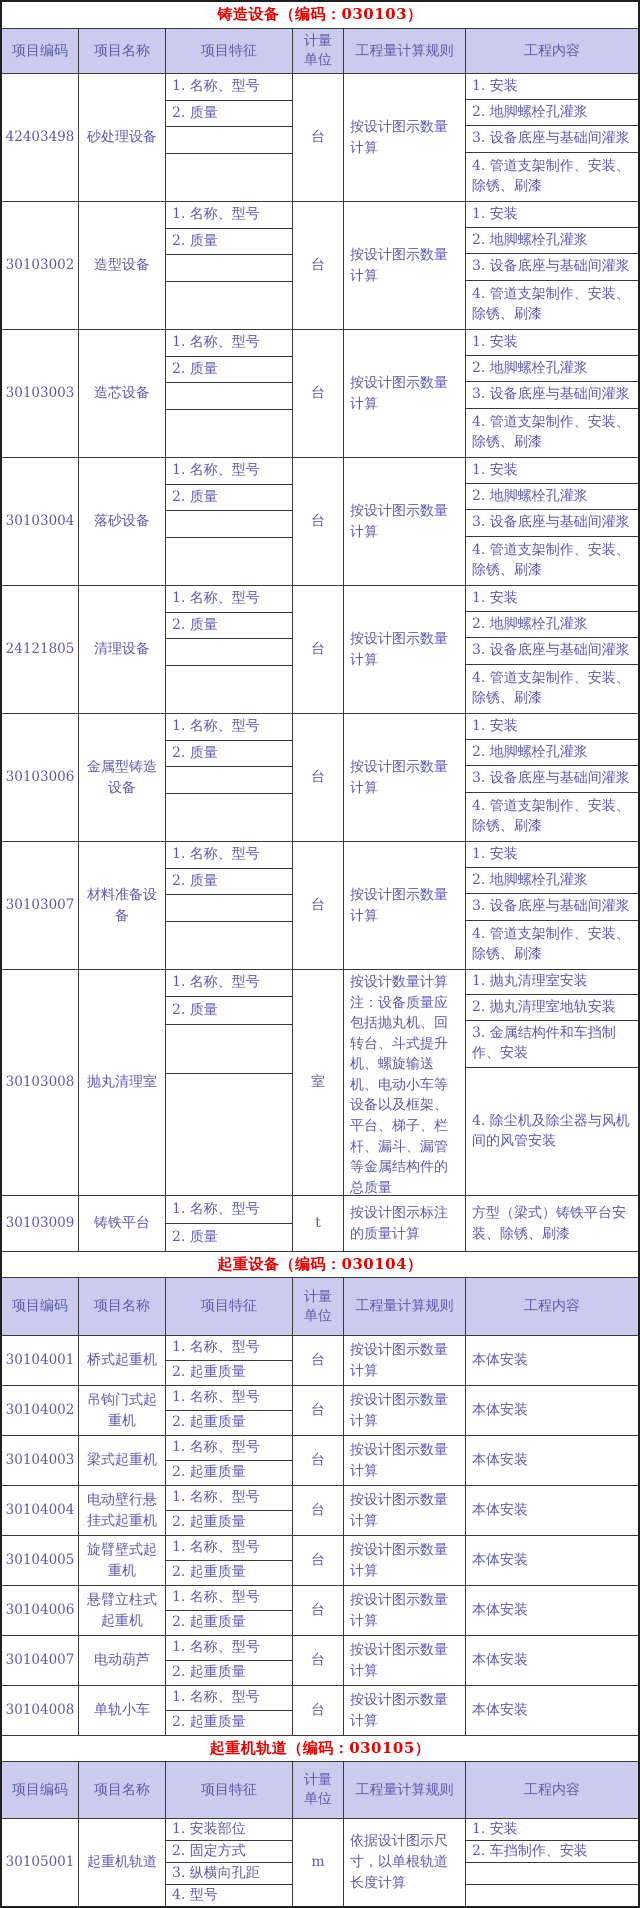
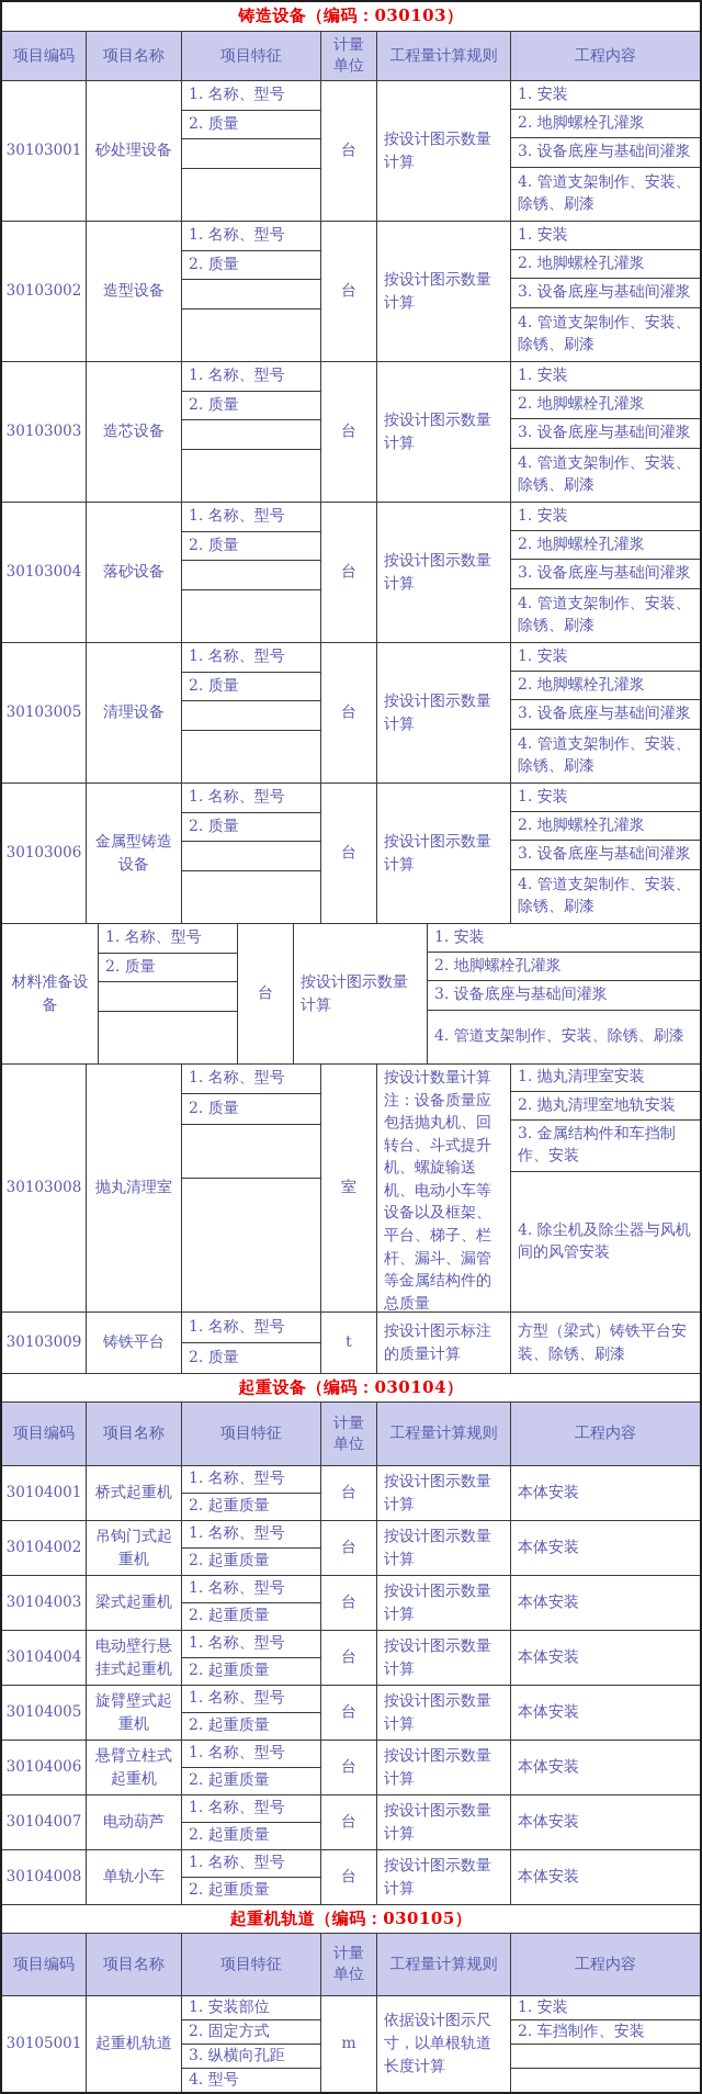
  铸造设备（编码：030103）
  项目编码
  项目名称
  项目特征
  计量单位
  工程量计算规则
  工程内容
- 42403498
+ 30103001
  砂处理设备
  1. 名称、型号
  2. 质量
  台
  按设计图示数量计算
  1. 安装
  2. 地脚螺栓孔灌浆
  3. 设备底座与基础间灌浆
  4. 管道支架制作、安装、除锈、刷漆
  30103002
  造型设备
  1. 名称、型号
  2. 质量
  台
  按设计图示数量计算
  1. 安装
  2. 地脚螺栓孔灌浆
  3. 设备底座与基础间灌浆
  4. 管道支架制作、安装、除锈、刷漆
  30103003
  造芯设备
  1. 名称、型号
  2. 质量
  台
  按设计图示数量计算
  1. 安装
  2. 地脚螺栓孔灌浆
  3. 设备底座与基础间灌浆
  4. 管道支架制作、安装、除锈、刷漆
  30103004
  落砂设备
  1. 名称、型号
  2. 质量
  台
  按设计图示数量计算
  1. 安装
  2. 地脚螺栓孔灌浆
  3. 设备底座与基础间灌浆
  4. 管道支架制作、安装、除锈、刷漆
- 24121805
+ 30103005
  清理设备
  1. 名称、型号
  2. 质量
  台
  按设计图示数量计算
  1. 安装
  2. 地脚螺栓孔灌浆
  3. 设备底座与基础间灌浆
  4. 管道支架制作、安装、除锈、刷漆
  30103006
  金属型铸造设备
  1. 名称、型号
  2. 质量
  台
  按设计图示数量计算
  1. 安装
  2. 地脚螺栓孔灌浆
  3. 设备底座与基础间灌浆
  4. 管道支架制作、安装、除锈、刷漆
- 30103007
  材料准备设备
  1. 名称、型号
  2. 质量
  台
  按设计图示数量计算
  1. 安装
  2. 地脚螺栓孔灌浆
  3. 设备底座与基础间灌浆
  4. 管道支架制作、安装、除锈、刷漆
  30103008
  抛丸清理室
  1. 名称、型号
  2. 质量
  室
  按设计数量计算
  注：设备质量应包括抛丸机、回转台、斗式提升机、螺旋输送机、电动小车等设备以及框架、平台、梯子、栏杆、漏斗、漏管等金属结构件的总质量
  1. 抛丸清理室安装
  2. 抛丸清理室地轨安装
  3. 金属结构件和车挡制作、安装
  4. 除尘机及除尘器与风机间的风管安装
  30103009
  铸铁平台
  1. 名称、型号
  2. 质量
  t
  按设计图示标注的质量计算
  方型（梁式）铸铁平台安装、除锈、刷漆
  起重设备（编码：030104）
  项目编码
  项目名称
  项目特征
  计量单位
  工程量计算规则
  工程内容
  30104001
  桥式起重机
  1. 名称、型号
  2. 起重质量
  台
  按设计图示数量计算
  本体安装
  30104002
  吊钩门式起重机
  1. 名称、型号
  2. 起重质量
  台
  按设计图示数量计算
  本体安装
  30104003
  梁式起重机
  1. 名称、型号
  2. 起重质量
  台
  按设计图示数量计算
  本体安装
  30104004
  电动壁行悬挂式起重机
  1. 名称、型号
  2. 起重质量
  台
  按设计图示数量计算
  本体安装
  30104005
  旋臂壁式起重机
  1. 名称、型号
  2. 起重质量
  台
  按设计图示数量计算
  本体安装
  30104006
  悬臂立柱式起重机
  1. 名称、型号
  2. 起重质量
  台
  按设计图示数量计算
  本体安装
  30104007
  电动葫芦
  1. 名称、型号
  2. 起重质量
  台
  按设计图示数量计算
  本体安装
  30104008
  单轨小车
  1. 名称、型号
  2. 起重质量
  台
  按设计图示数量计算
  本体安装
  起重机轨道（编码：030105）
  项目编码
  项目名称
  项目特征
  计量单位
  工程量计算规则
  工程内容
  30105001
  起重机轨道
  1. 安装部位
  2. 固定方式
  3. 纵横向孔距
  4. 型号
  m
  依据设计图示尺寸，以单根轨道长度计算
  1. 安装
  2. 车挡制作、安装
